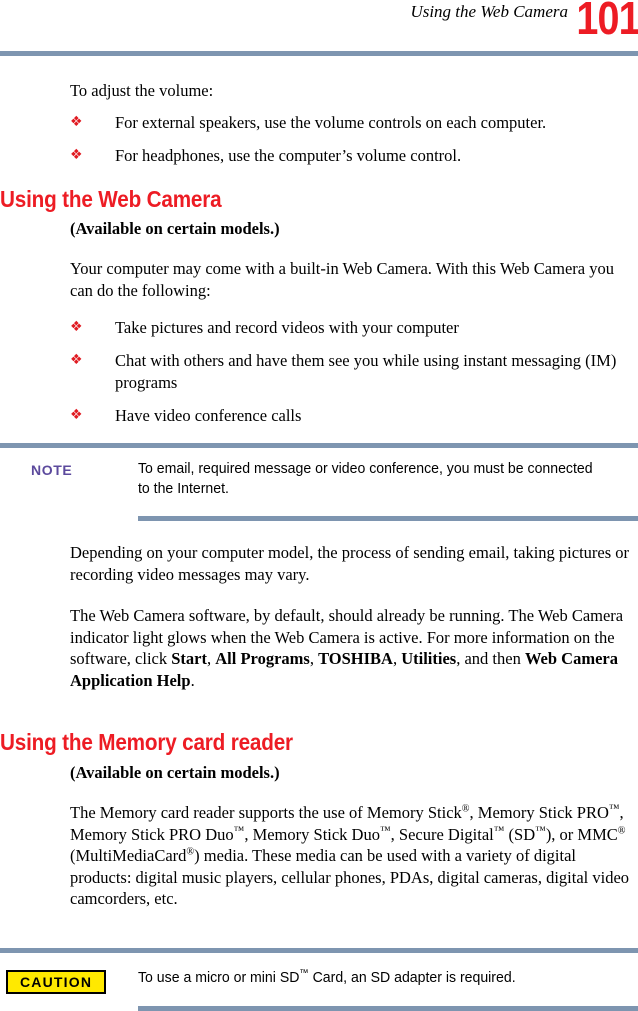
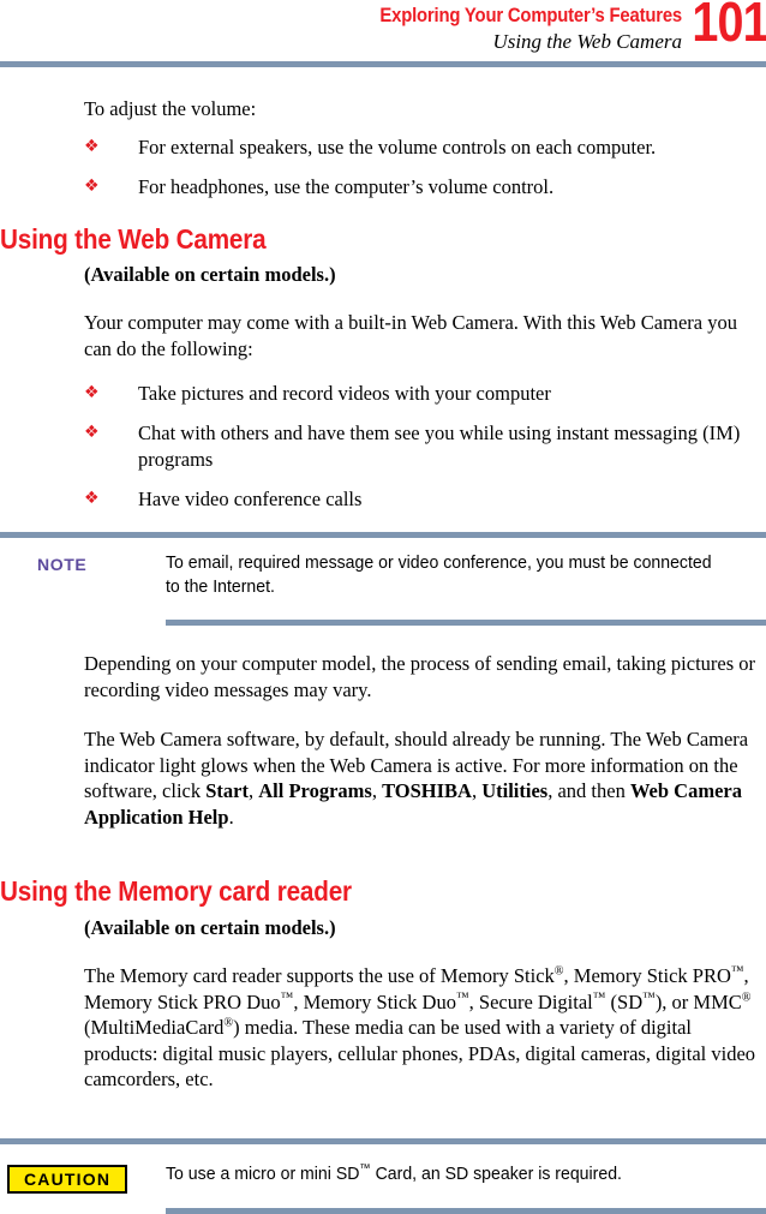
+ Exploring Your Computer’s Features
  Using the Web Camera
  101
  To adjust the volume:
  ❖
  For external speakers, use the volume controls on each computer.
  ❖
  For headphones, use the computer’s volume control.
  Using the Web Camera
  (Available on certain models.)
  Your computer may come with a built-in Web Camera. With this Web Camera you can do the following:
  ❖
  Take pictures and record videos with your computer
  ❖
  Chat with others and have them see you while using instant messaging (IM) programs
  ❖
  Have video conference calls
  NOTE
  To email, required message or video conference, you must be connected to the Internet.
  Depending on your computer model, the process of sending email, taking pictures or recording video messages may vary.
  The Web Camera software, by default, should already be running. The Web Camera indicator light glows when the Web Camera is active. For more information on the software, click Start, All Programs, TOSHIBA, Utilities, and then Web Camera Application Help.
  Using the Memory card reader
  (Available on certain models.)
  The Memory card reader supports the use of Memory Stick®, Memory Stick PRO™, Memory Stick PRO Duo™, Memory Stick Duo™, Secure Digital™ (SD™), or MMC® (MultiMediaCard®) media. These media can be used with a variety of digital products: digital music players, cellular phones, PDAs, digital cameras, digital video camcorders, etc.
  CAUTION
- To use a micro or mini SD™ Card, an SD adapter is required.
+ To use a micro or mini SD™ Card, an SD speaker is required.
